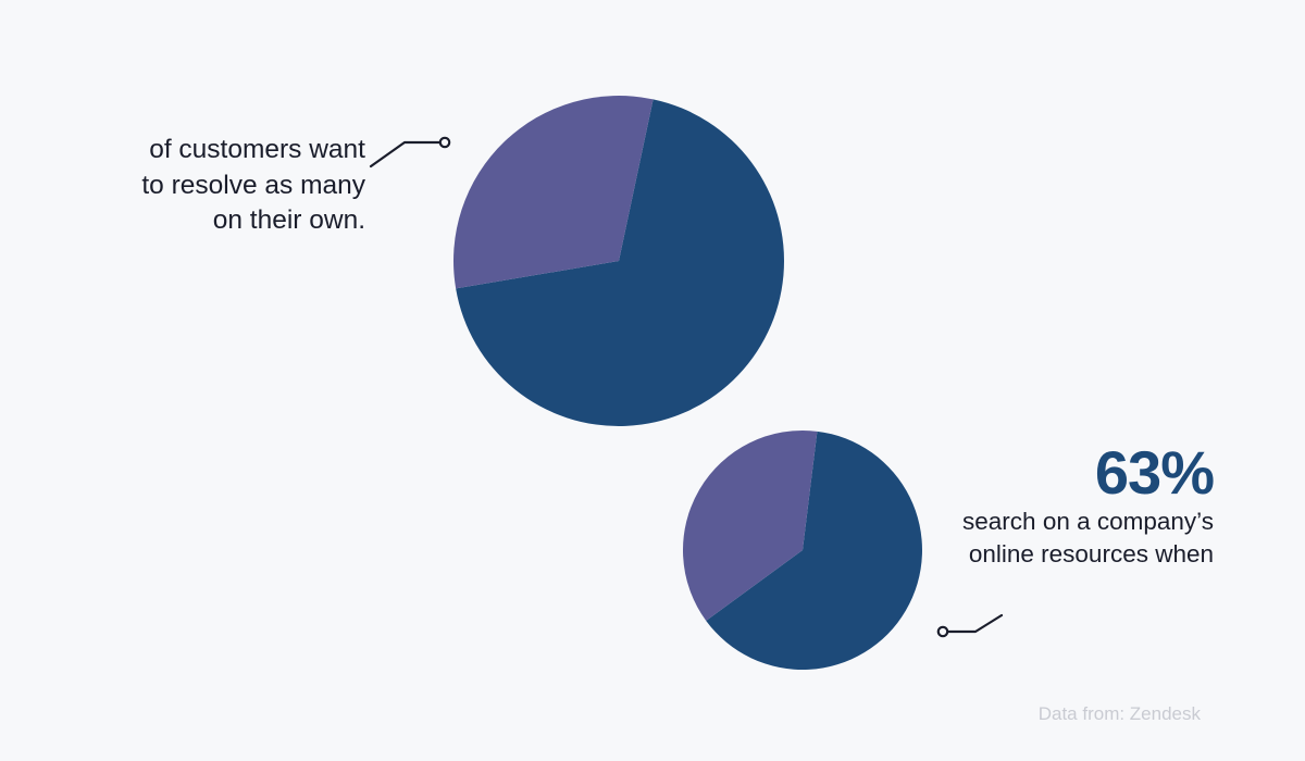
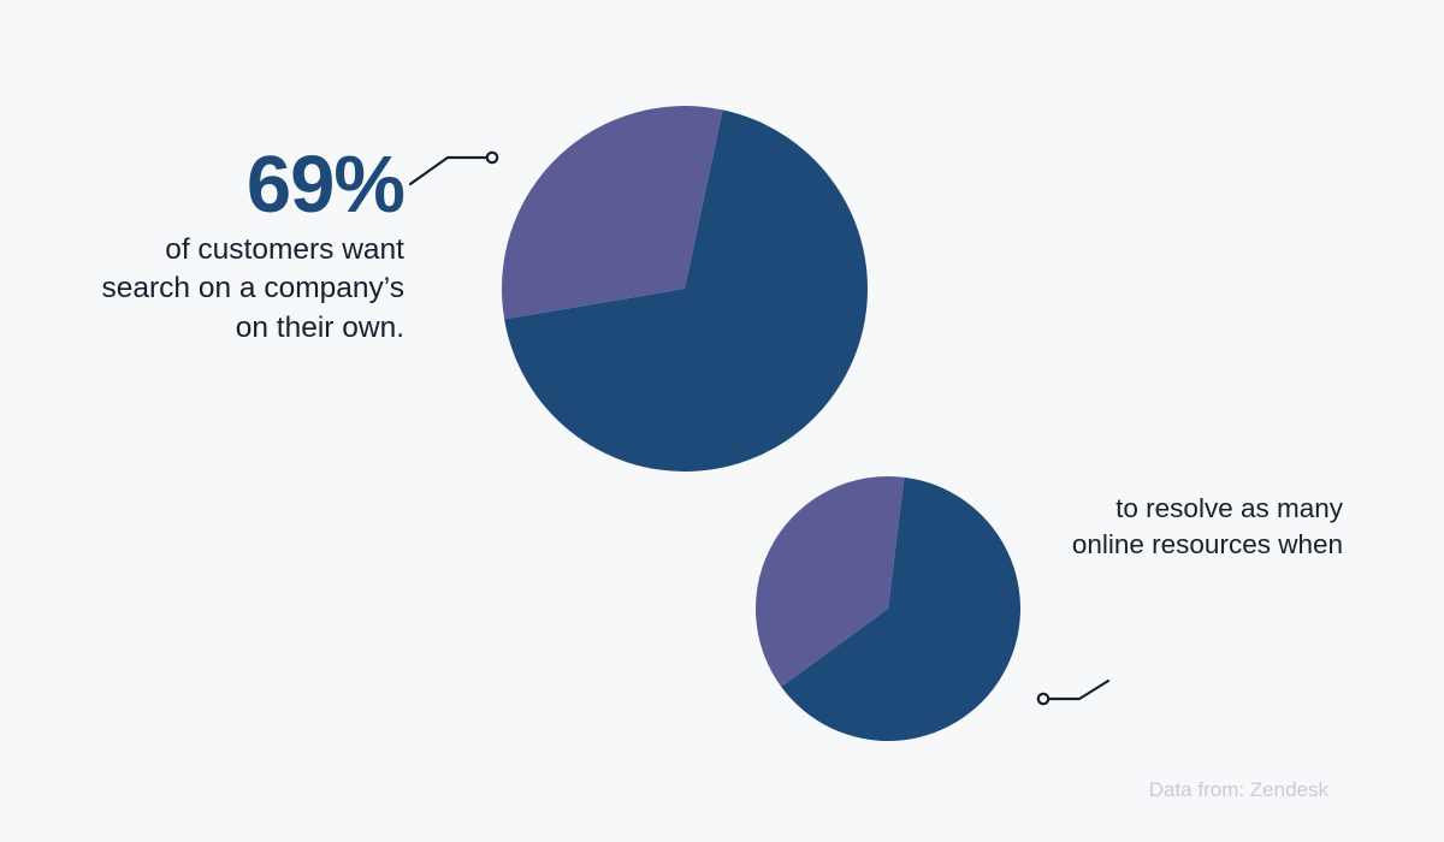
+ 69%
  of customers want
- to resolve as many
+ search on a company’s
  on their own.
- 63%
- search on a company’s
+ to resolve as many
  online resources when
  Data from: Zendesk
